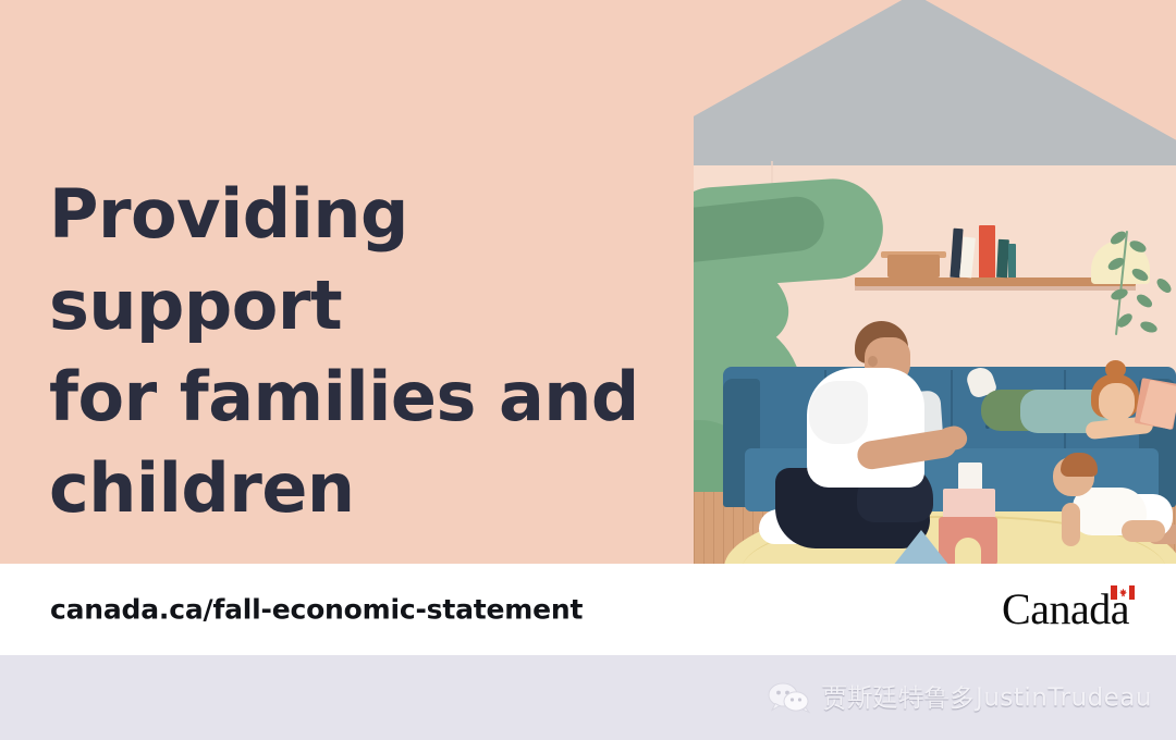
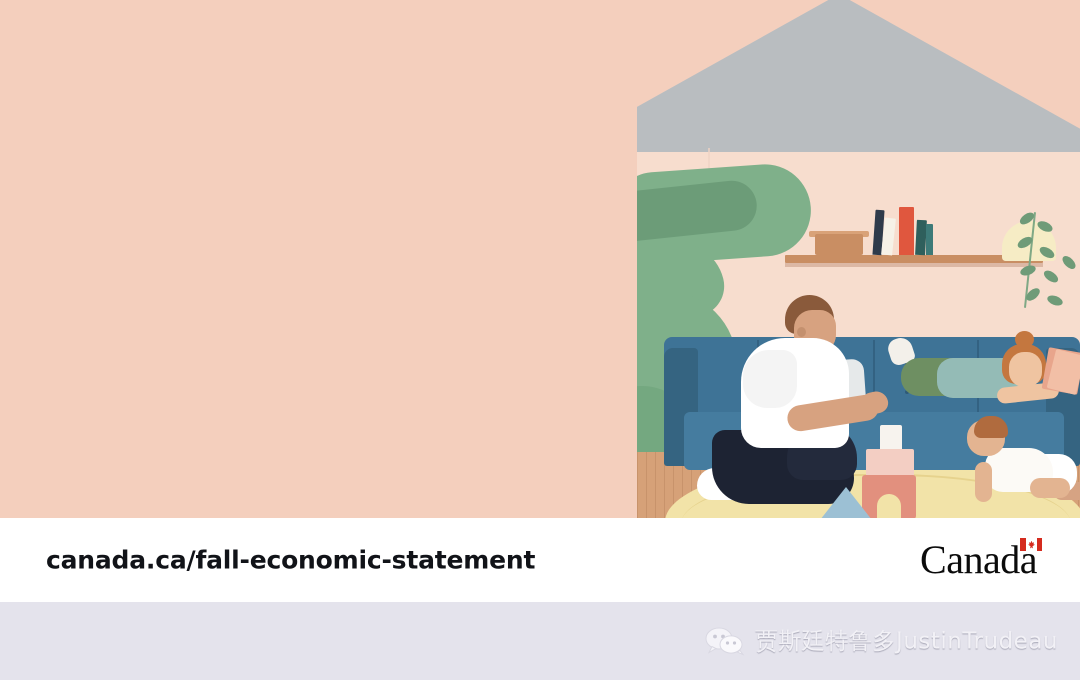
- Providing support
- for families and
- children
  canada.ca/fall-economic-statement
  Canada
  贾斯廷特鲁多JustinTrudeau
